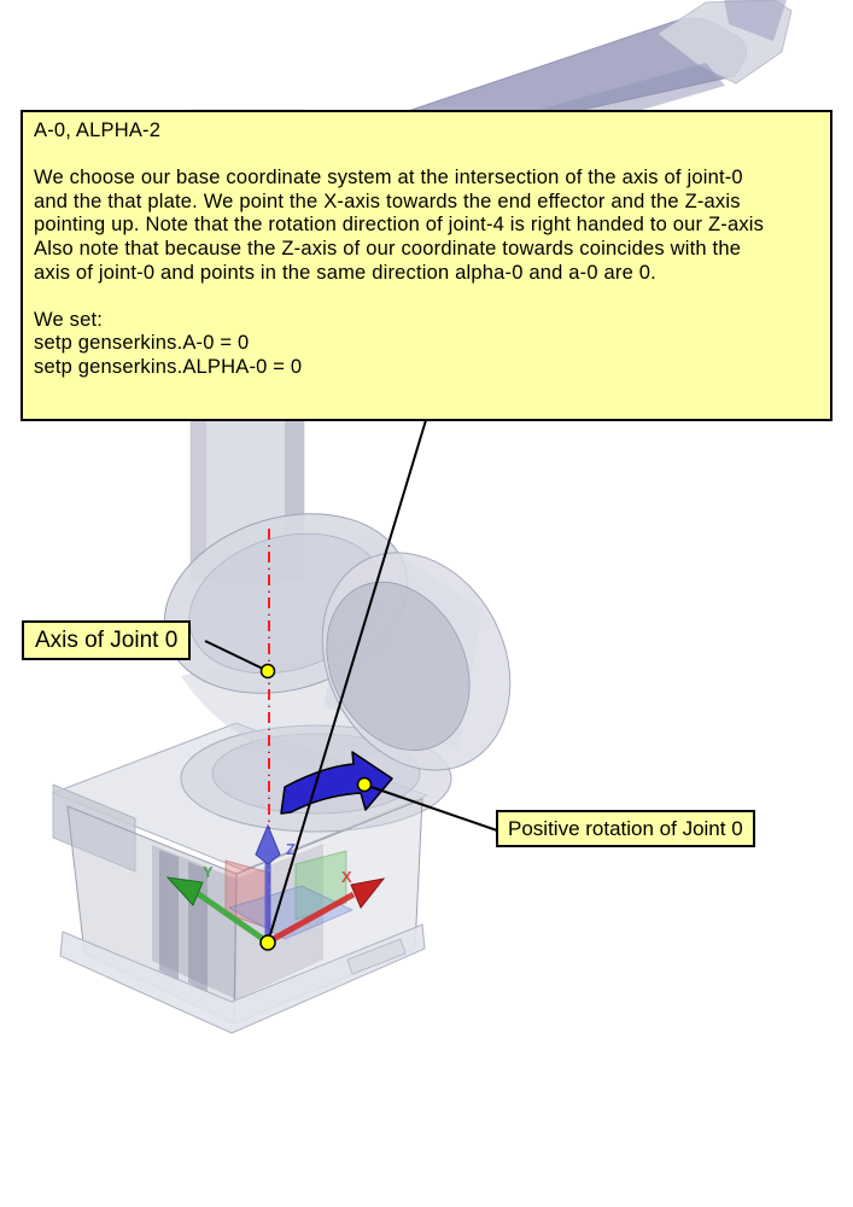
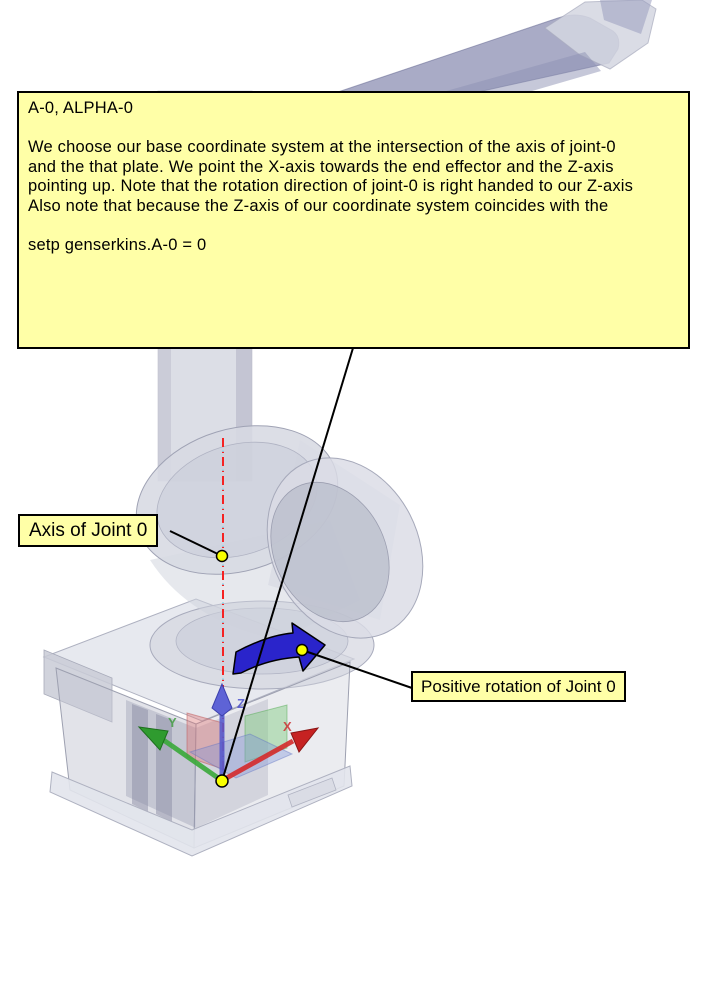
  X
  Y
  Z
- A-0, ALPHA-2
+ A-0, ALPHA-0
  We choose our base coordinate system at the intersection of the axis of joint-0
  and the that plate. We point the X-axis towards the end effector and the Z-axis
- pointing up. Note that the rotation direction of joint-4 is right handed to our Z-axis
+ pointing up. Note that the rotation direction of joint-0 is right handed to our Z-axis
- Also note that because the Z-axis of our coordinate towards coincides with the
+ Also note that because the Z-axis of our coordinate system coincides with the
- axis of joint-0 and points in the same direction alpha-0 and a-0 are 0.
- We set:
  setp genserkins.A-0 = 0
- setp genserkins.ALPHA-0 = 0
  Axis of Joint 0
  Positive rotation of Joint 0
